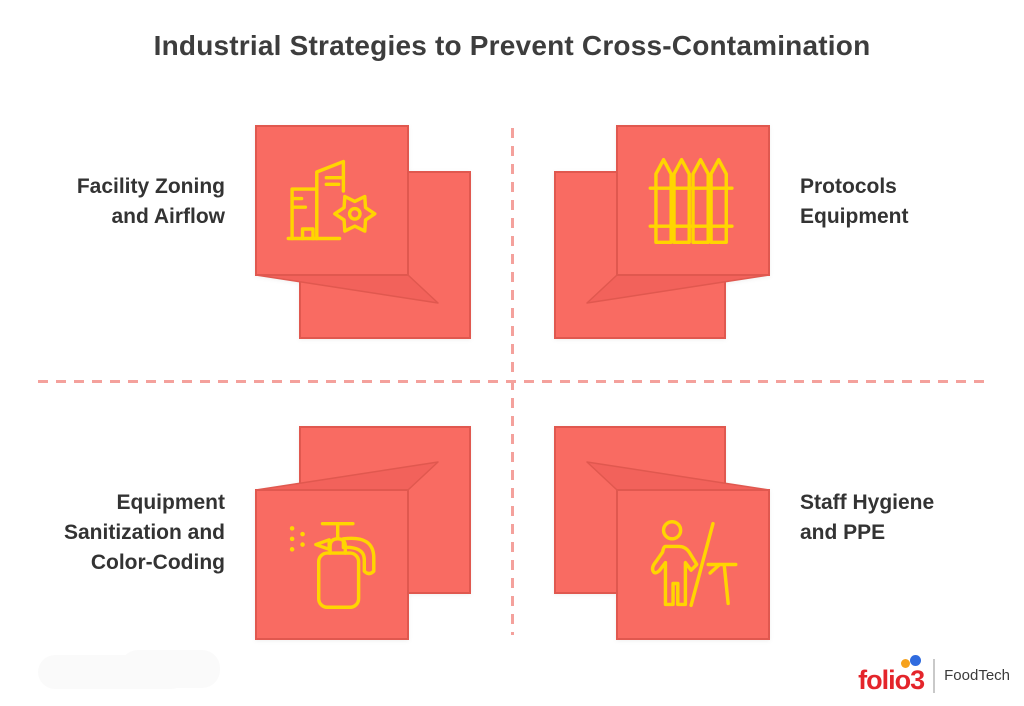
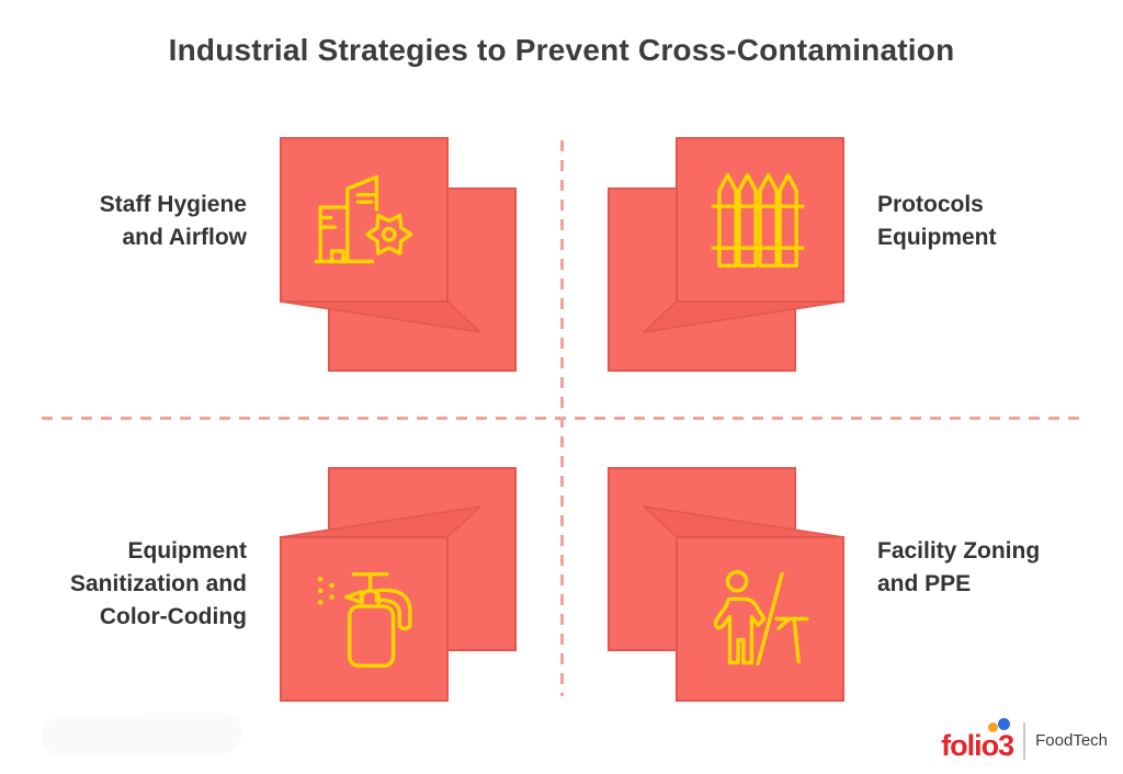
  Industrial Strategies to Prevent Cross-Contamination
- Facility Zoning
+ Staff Hygiene
  and Airflow
  Protocols
  Equipment
  Equipment
  Sanitization and
  Color-Coding
- Staff Hygiene
+ Facility Zoning
  and PPE
  folio3
  FoodTech
